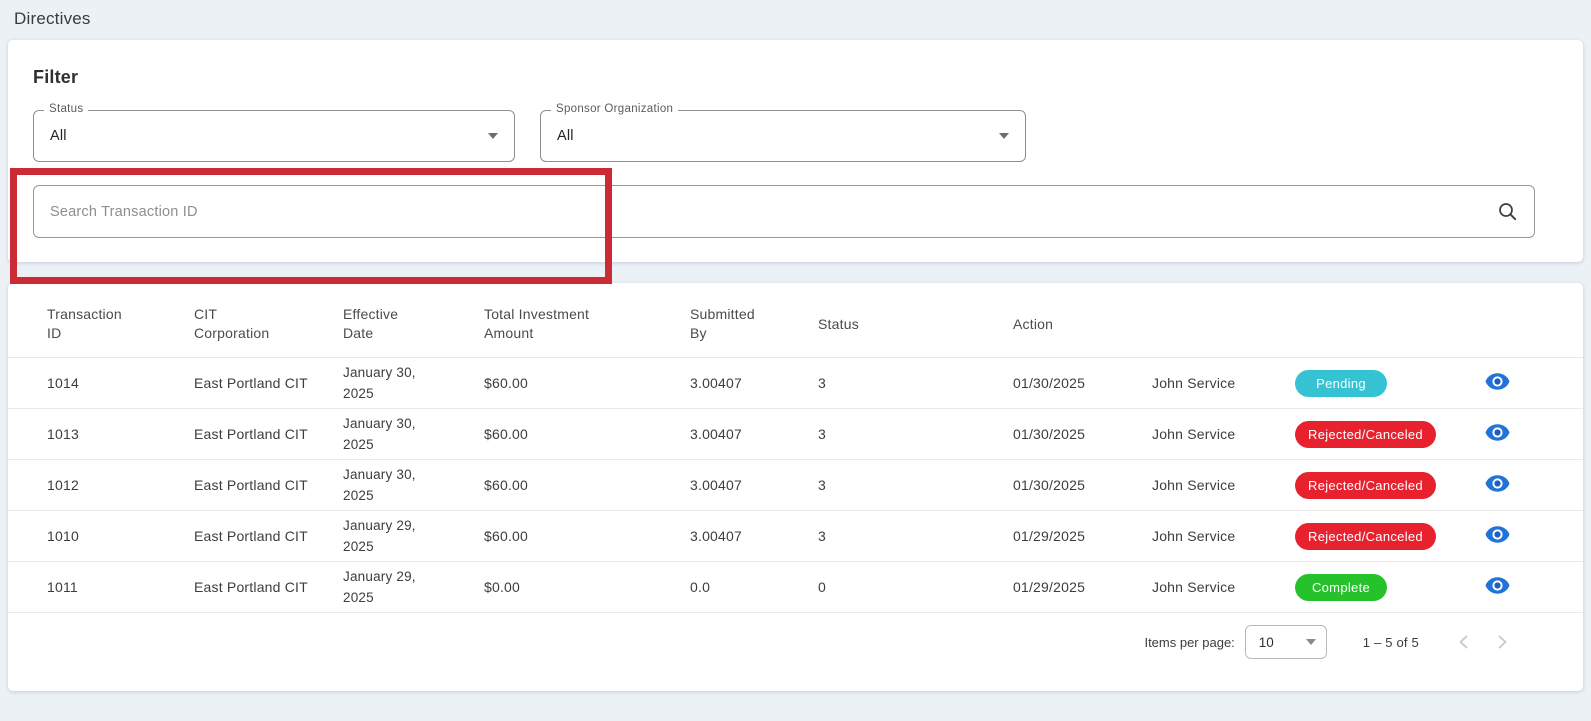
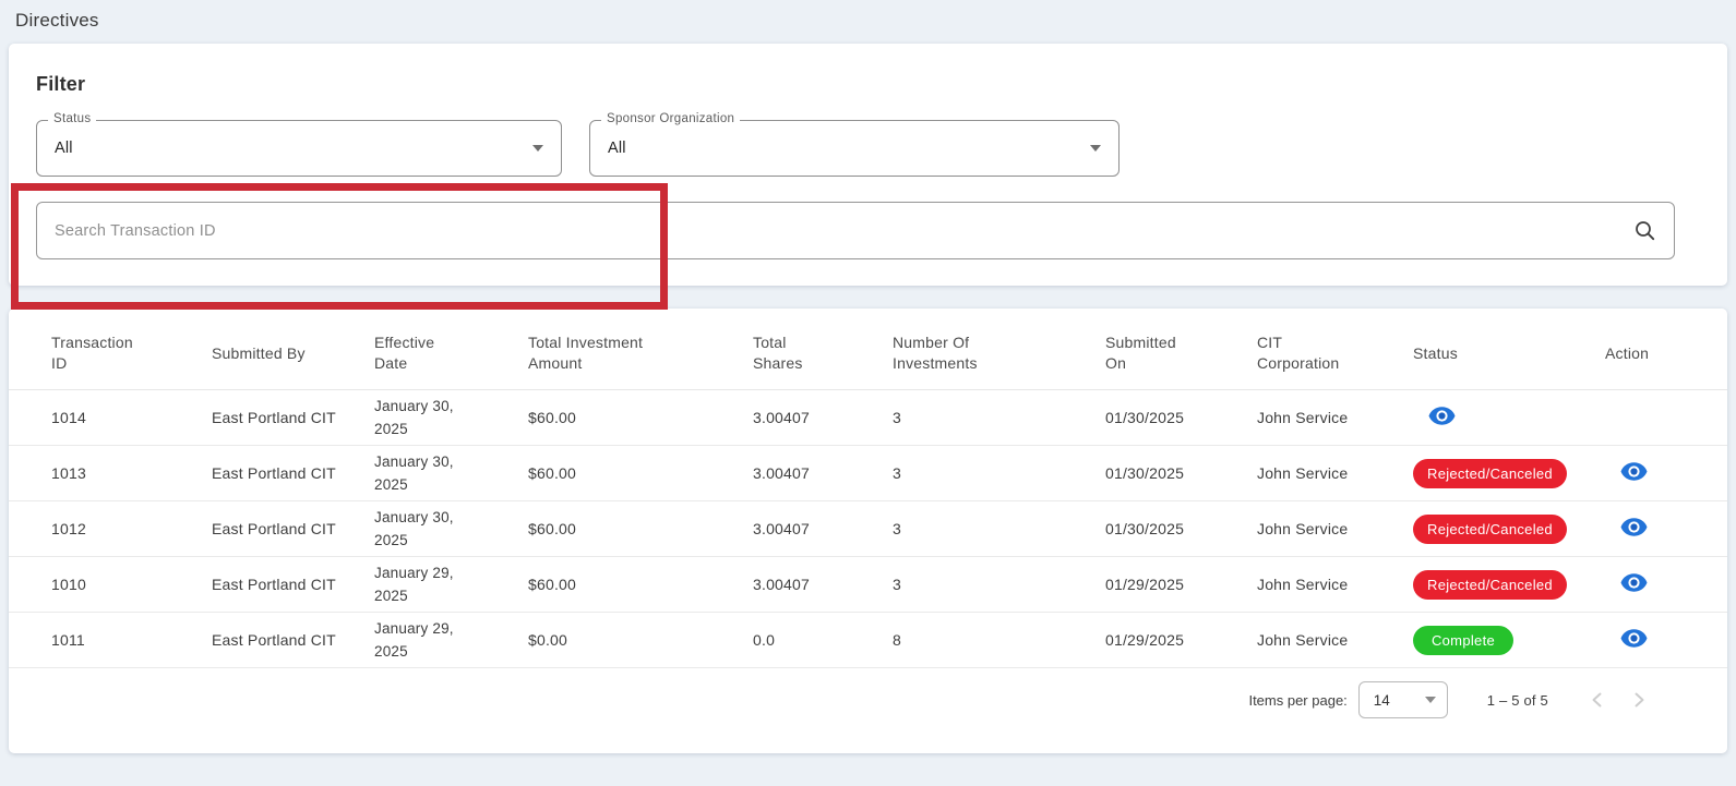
  Directives
  Filter
  Status
  All
  Sponsor Organization
  All
  Search Transaction ID
  Transaction ID
- CIT Corporation
+ Submitted By
  Effective Date
  Total Investment Amount
+ Total Shares
+ Number Of Investments
+ Submitted On
- Submitted By
+ CIT Corporation
  Status
  Action
  1014
  East Portland CIT
  January 30, 2025
  $60.00
  3.00407
  3
  01/30/2025
  John Service
- Pending
  1013
  East Portland CIT
  January 30, 2025
  $60.00
  3.00407
  3
  01/30/2025
  John Service
  Rejected/Canceled
  1012
  East Portland CIT
  January 30, 2025
  $60.00
  3.00407
  3
  01/30/2025
  John Service
  Rejected/Canceled
  1010
  East Portland CIT
  January 29, 2025
  $60.00
  3.00407
  3
  01/29/2025
  John Service
  Rejected/Canceled
  1011
  East Portland CIT
  January 29, 2025
  $0.00
  0.0
- 0
+ 8
  01/29/2025
  John Service
  Complete
  Items per page:
- 10
+ 14
  1 – 5 of 5
